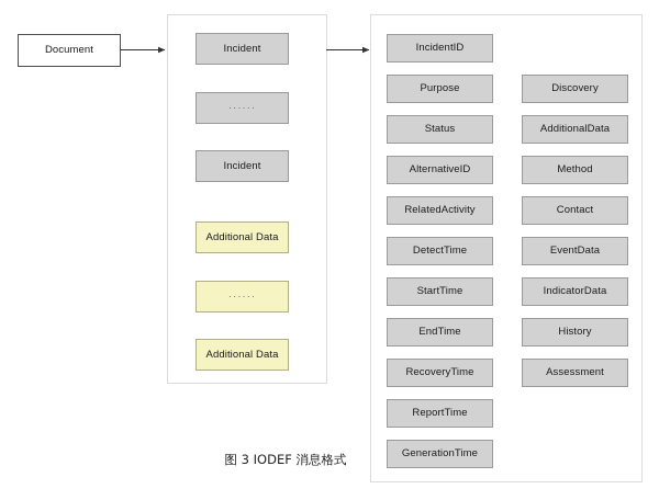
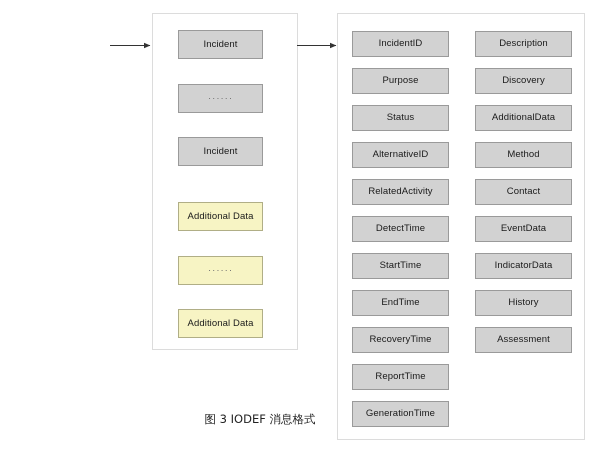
- Document
  Incident
  ······
  Incident
  Additional Data
  ······
  Additional Data
  IncidentID
  Purpose
  Status
  AlternativeID
  RelatedActivity
  DetectTime
  StartTime
  EndTime
  RecoveryTime
  ReportTime
  GenerationTime
+ Description
  Discovery
  AdditionalData
  Method
  Contact
  EventData
  IndicatorData
  History
  Assessment
  图 3 IODEF 消息格式
